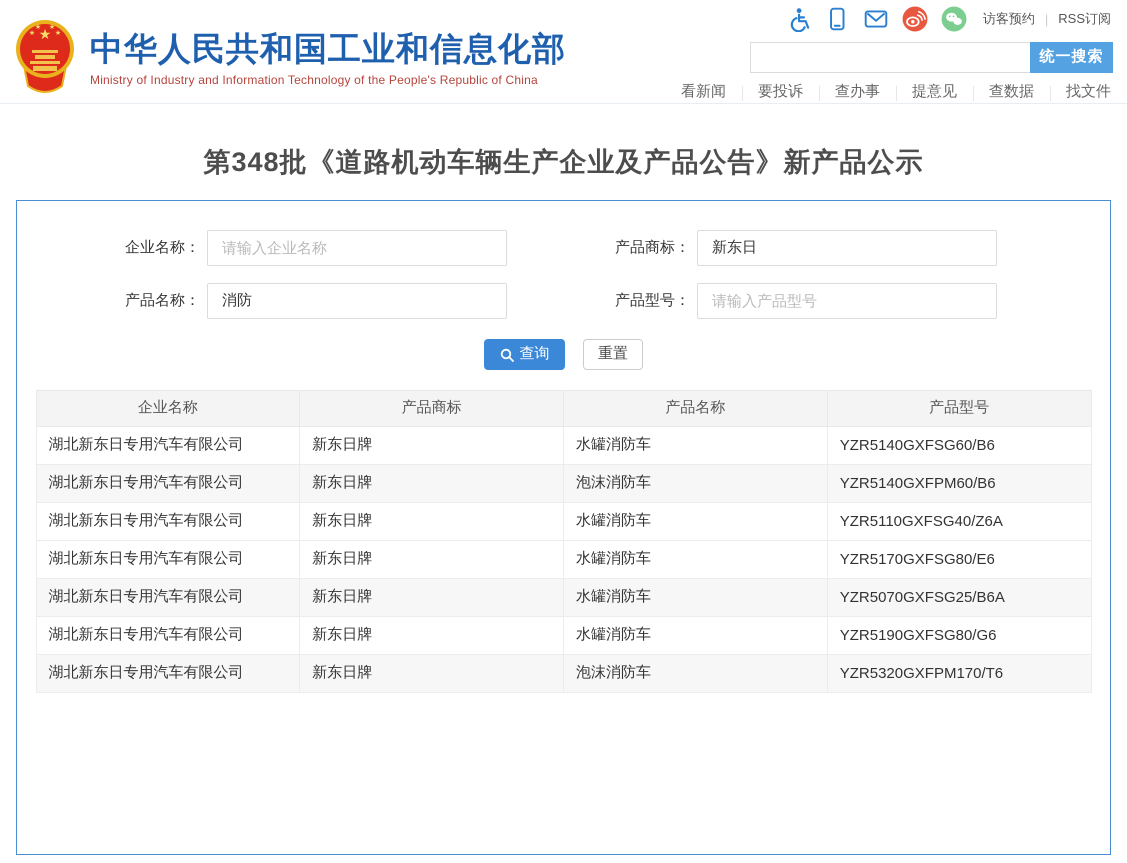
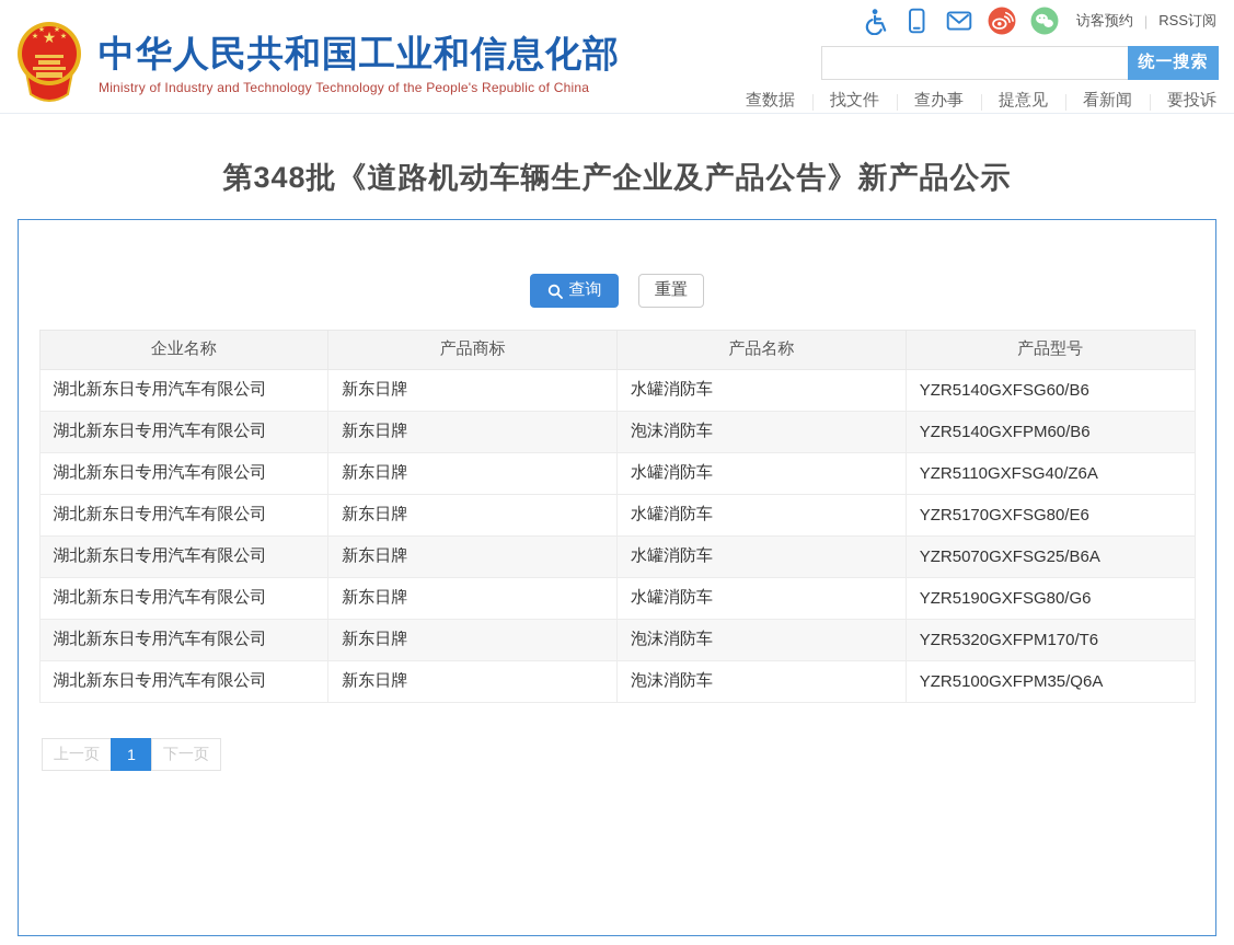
  ★
  中华人民共和国工业和信息化部
- Ministry of Industry and Information Technology of the People's Republic of China
+ Ministry of Industry and Technology Technology of the People's Republic of China
  访客预约
  |
  RSS订阅
  统一搜索
- 看新闻
+ 查数据
- 要投诉
+ 找文件
  查办事
  提意见
- 查数据
+ 看新闻
- 找文件
+ 要投诉
  第348批《道路机动车辆生产企业及产品公告》新产品公示
- 企业名称：
- 请输入企业名称
- 产品商标：
- 新东日
- 产品名称：
- 消防
- 产品型号：
- 请输入产品型号
  查询
  重置
  企业名称	产品商标	产品名称	产品型号
  湖北新东日专用汽车有限公司	新东日牌	水罐消防车	YZR5140GXFSG60/B6
  湖北新东日专用汽车有限公司	新东日牌	泡沫消防车	YZR5140GXFPM60/B6
  湖北新东日专用汽车有限公司	新东日牌	水罐消防车	YZR5110GXFSG40/Z6A
  湖北新东日专用汽车有限公司	新东日牌	水罐消防车	YZR5170GXFSG80/E6
  湖北新东日专用汽车有限公司	新东日牌	水罐消防车	YZR5070GXFSG25/B6A
  湖北新东日专用汽车有限公司	新东日牌	水罐消防车	YZR5190GXFSG80/G6
  湖北新东日专用汽车有限公司	新东日牌	泡沫消防车	YZR5320GXFPM170/T6
+ 湖北新东日专用汽车有限公司	新东日牌	泡沫消防车	YZR5100GXFPM35/Q6A
+ 上一页
+ 1
+ 下一页
